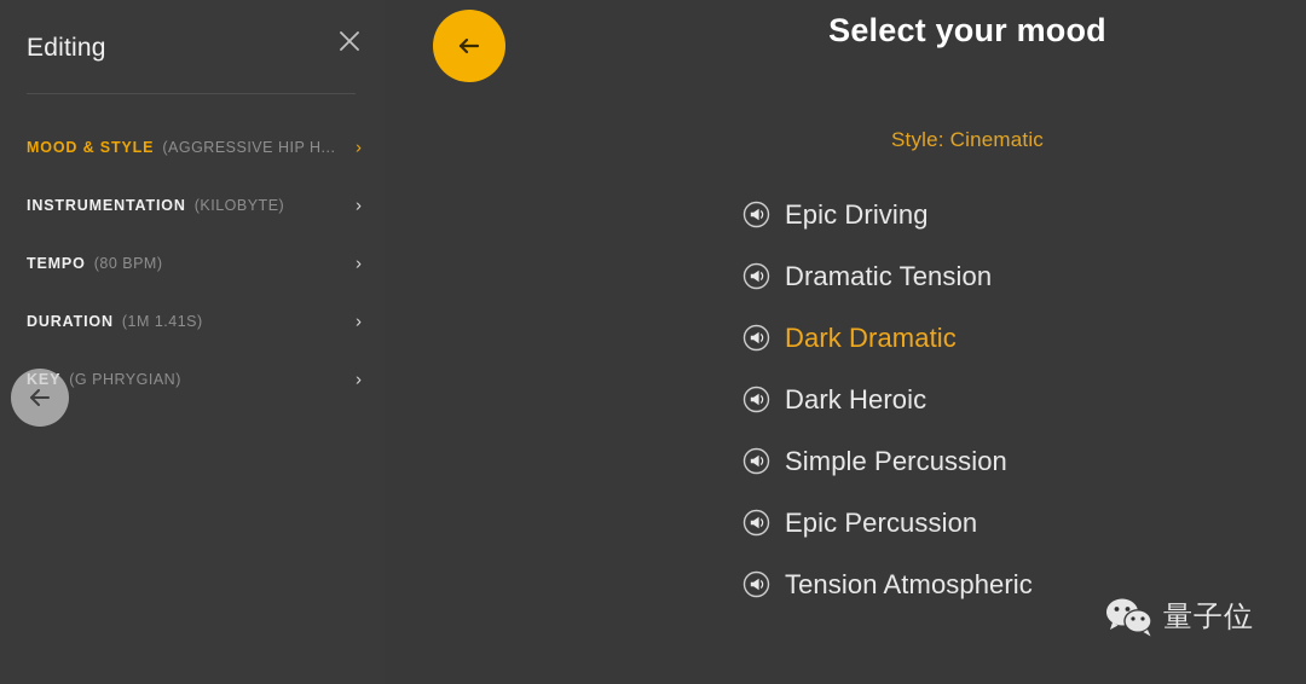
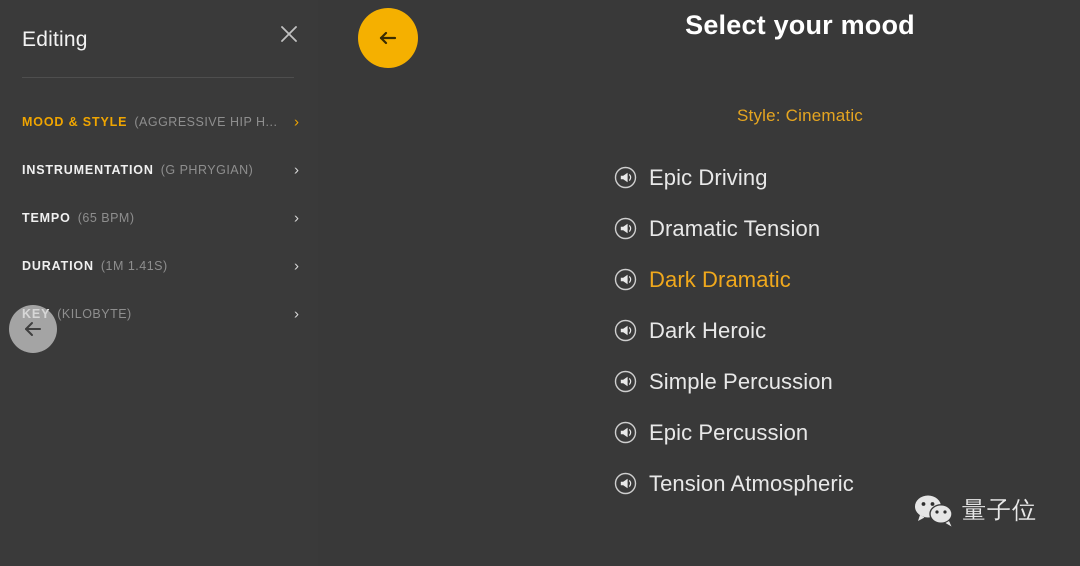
  Editing
  MOOD & STYLE
  (AGGRESSIVE HIP H...
  ›
  INSTRUMENTATION
- (KILOBYTE)
+ (G PHRYGIAN)
  ›
  TEMPO
- (80 BPM)
+ (65 BPM)
  ›
  DURATION
  (1M 1.41S)
  ›
  KEY
- (G PHRYGIAN)
+ (KILOBYTE)
  ›
  Select your mood
  Style: Cinematic
  Epic Driving
  Dramatic Tension
  Dark Dramatic
  Dark Heroic
  Simple Percussion
  Epic Percussion
  Tension Atmospheric
  量子位
